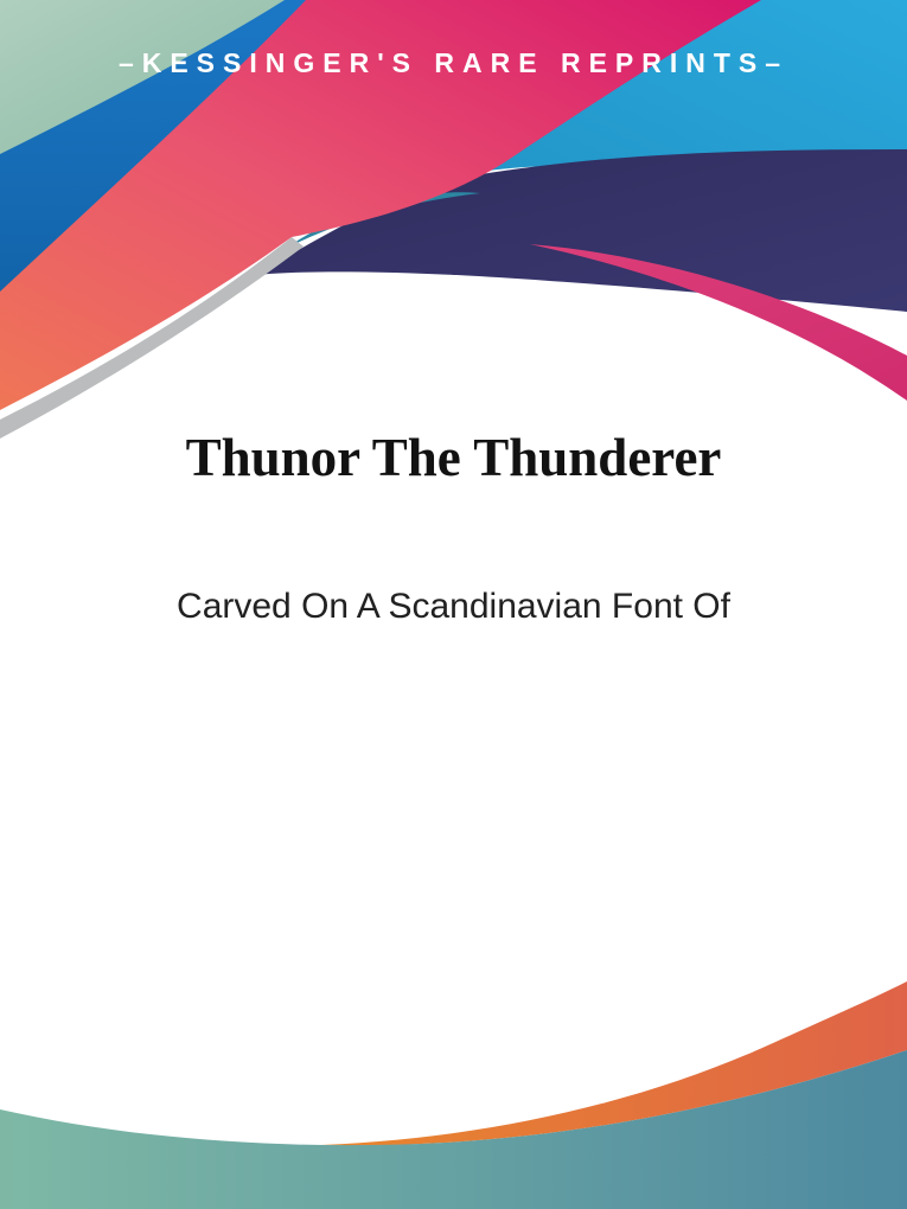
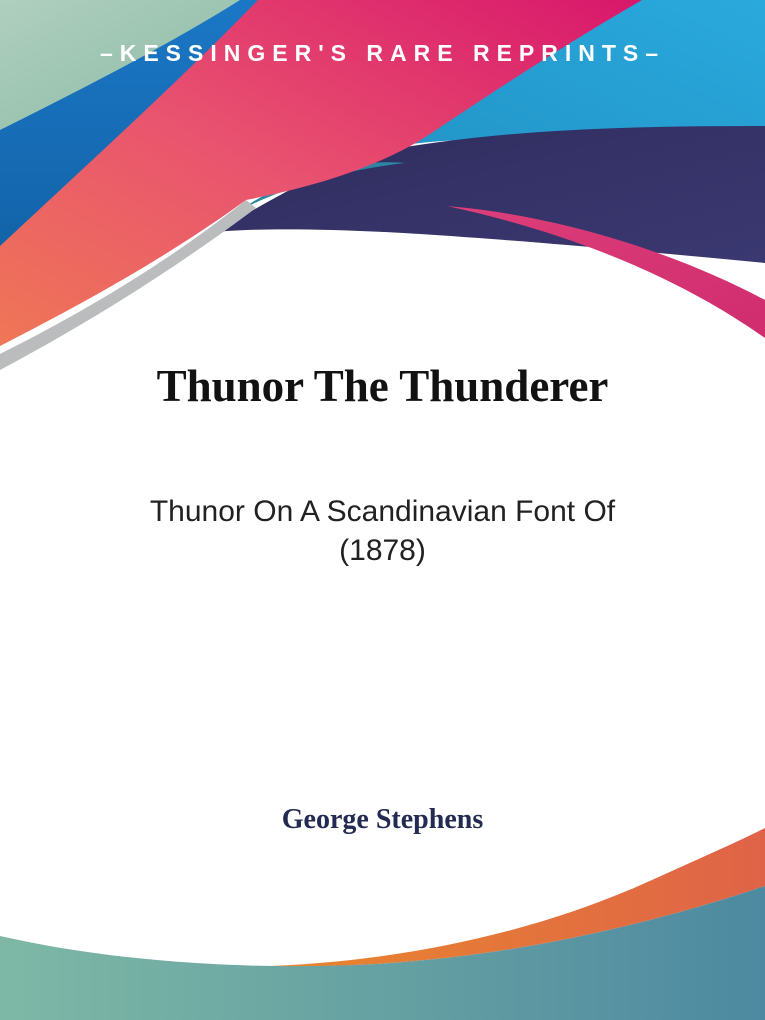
  –KESSINGER'S RARE REPRINTS–
  Thunor The Thunderer
- Carved On A Scandinavian Font Of
+ Thunor On A Scandinavian Font Of
+ (1878)
+ George Stephens
